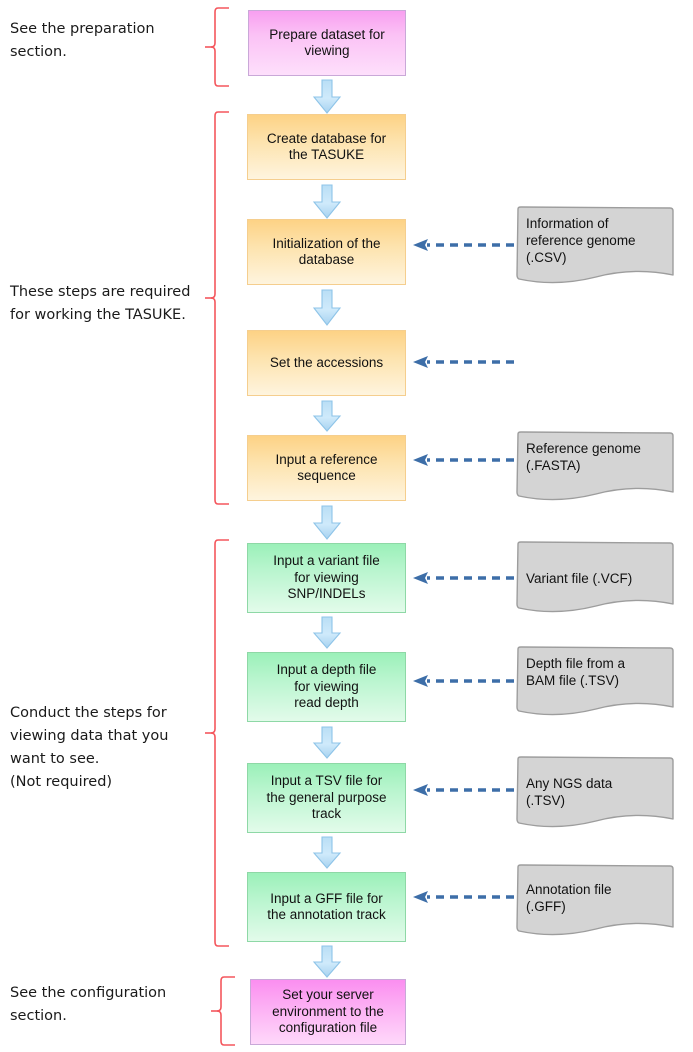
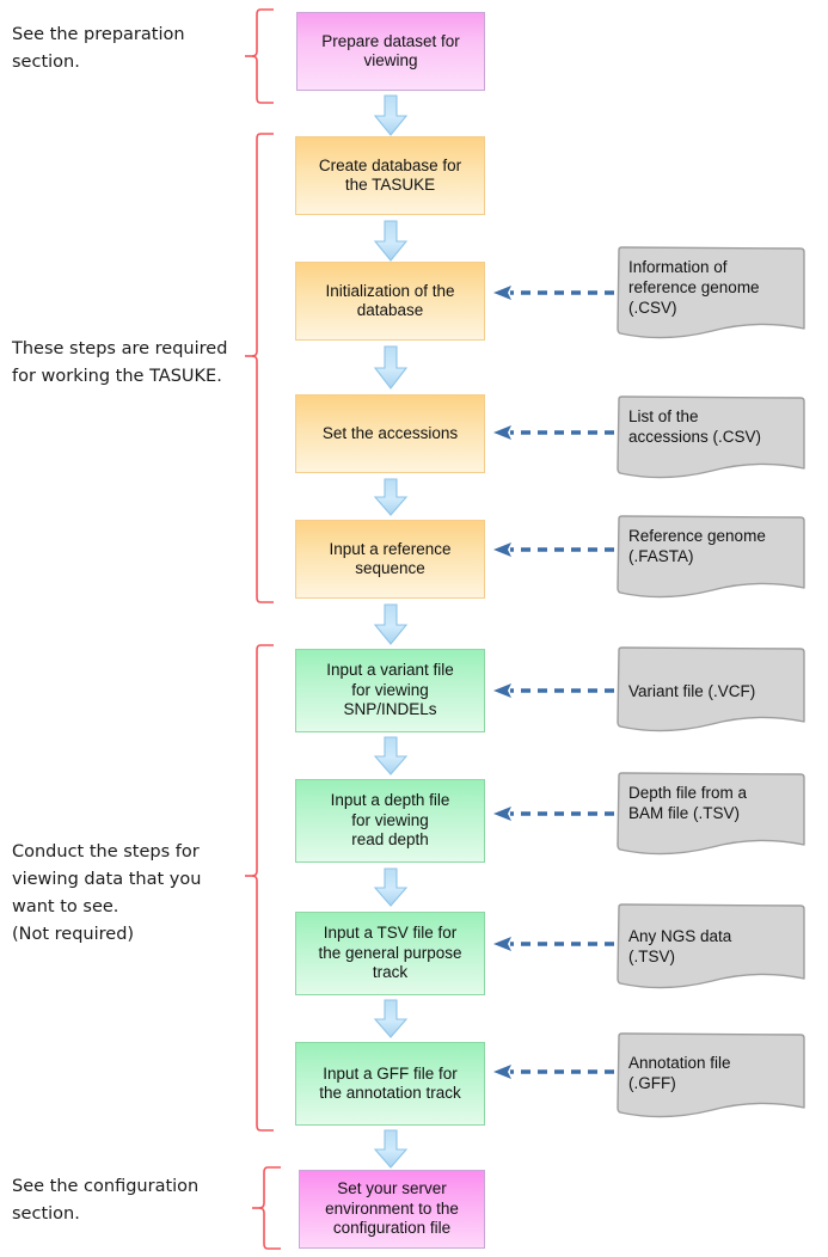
  See the preparation
  section.
  These steps are required
  for working the TASUKE.
  Conduct the steps for
  viewing data that you
  want to see.
  (Not required)
  See the configuration
  section.
  Prepare dataset for
  viewing
  Create database for
  the TASUKE
  Initialization of the
  database
  Set the accessions
  Input a reference
  sequence
  Input a variant file
  for viewing
  SNP/INDELs
  Input a depth file
  for viewing
  read depth
  Input a TSV file for
  the general purpose
  track
  Input a GFF file for
  the annotation track
  Set your server
  environment to the
  configuration file
  Information of
  reference genome
  (.CSV)
+ List of the
+ accessions (.CSV)
  Reference genome
  (.FASTA)
  Variant file (.VCF)
  Depth file from a
  BAM file (.TSV)
  Any NGS data
  (.TSV)
  Annotation file
  (.GFF)
